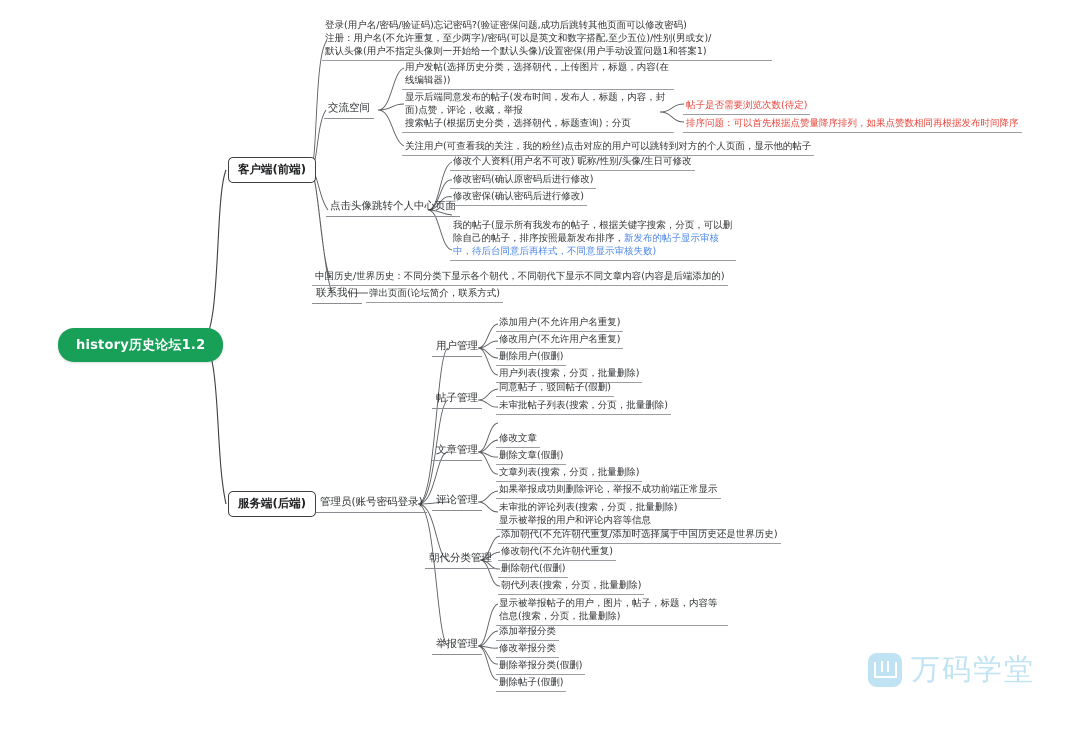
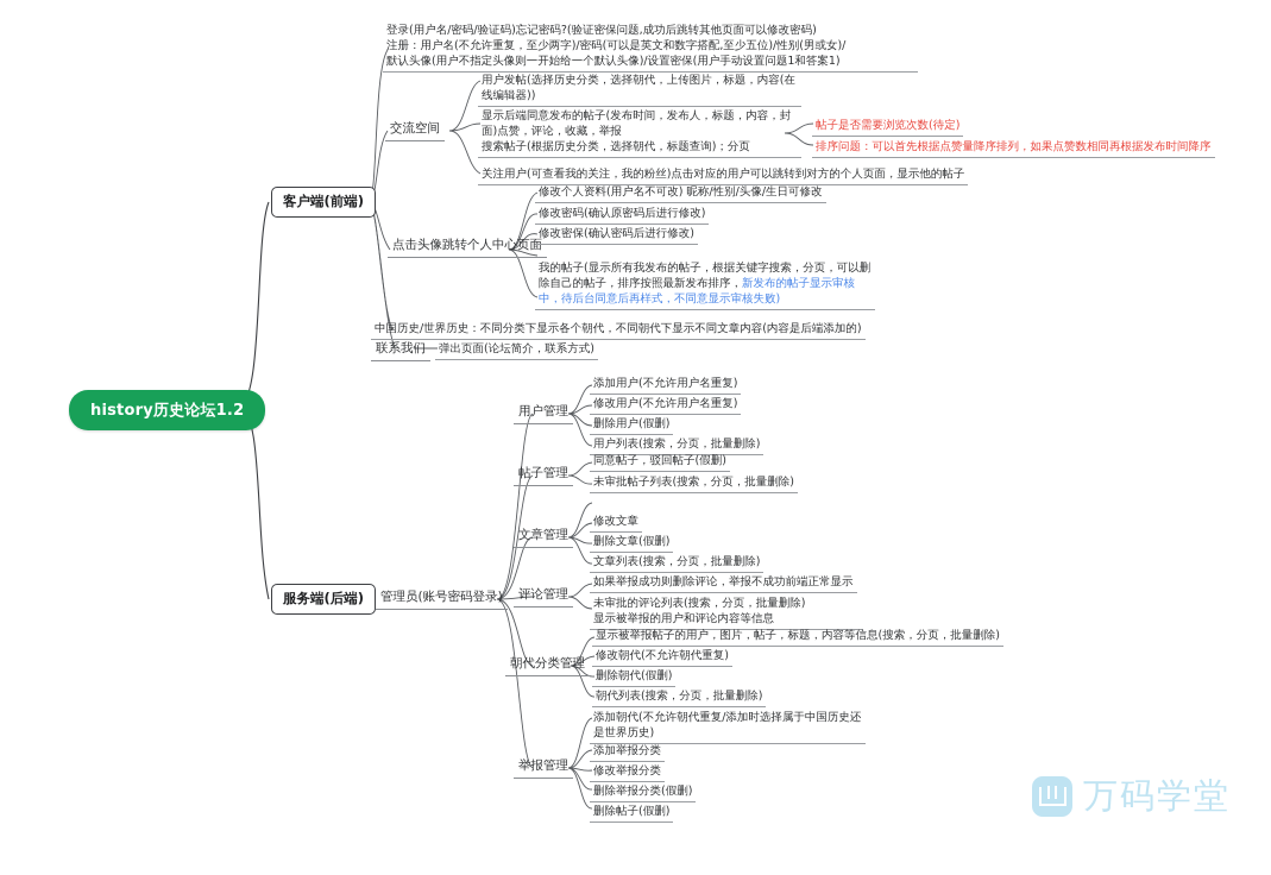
  history历史论坛1.2
  客户端(前端)
  登录(用户名/密码/验证码)忘记密码?(验证密保问题,成功后跳转其他页面可以修改密码)
  注册：用户名(不允许重复，至少两字)/密码(可以是英文和数字搭配,至少五位)/性别(男或女)/
  默认头像(用户不指定头像则一开始给一个默认头像)/设置密保(用户手动设置问题1和答案1)
  交流空间
  用户发帖(选择历史分类，选择朝代，上传图片，标题，内容(在线编辑器))
  显示后端同意发布的帖子(发布时间，发布人，标题，内容，封面)点赞，评论，收藏，举报
  搜索帖子(根据历史分类，选择朝代，标题查询)；分页
  关注用户(可查看我的关注，我的粉丝)点击对应的用户可以跳转到对方的个人页面，显示他的帖子
  帖子是否需要浏览次数(待定)
  排序问题：可以首先根据点赞量降序排列，如果点赞数相同再根据发布时间降序
  点击头像跳转个人中心页面
  修改个人资料(用户名不可改) 昵称/性别/头像/生日可修改
  修改密码(确认原密码后进行修改)
  修改密保(确认密码后进行修改)
  我的帖子(显示所有我发布的帖子，根据关键字搜索，分页，可以删除自己的帖子，排序按照最新发布排序，新发布的帖子显示审核中，待后台同意后再样式，不同意显示审核失败)
  中国历史/世界历史：不同分类下显示各个朝代，不同朝代下显示不同文章内容(内容是后端添加的)
  联系我们
  弹出页面(论坛简介，联系方式)
  服务端(后端)
  管理员(账号密码登录)
  用户管理
  添加用户(不允许用户名重复)
  修改用户(不允许用户名重复)
  删除用户(假删)
  用户列表(搜索，分页，批量删除)
  帖子管理
  同意帖子，驳回帖子(假删)
  未审批帖子列表(搜索，分页，批量删除)
  文章管理
  修改文章
  删除文章(假删)
  文章列表(搜索，分页，批量删除)
  评论管理
  如果举报成功则删除评论，举报不成功前端正常显示
  未审批的评论列表(搜索，分页，批量删除)
  显示被举报的用户和评论内容等信息
  朝代分类管理
- 添加朝代(不允许朝代重复/添加时选择属于中国历史还是世界历史)
+ 显示被举报帖子的用户，图片，帖子，标题，内容等信息(搜索，分页，批量删除)
  修改朝代(不允许朝代重复)
  删除朝代(假删)
  朝代列表(搜索，分页，批量删除)
  举报管理
- 显示被举报帖子的用户，图片，帖子，标题，内容等信息(搜索，分页，批量删除)
+ 添加朝代(不允许朝代重复/添加时选择属于中国历史还是世界历史)
  添加举报分类
  修改举报分类
  删除举报分类(假删)
  删除帖子(假删)
  万码学堂
